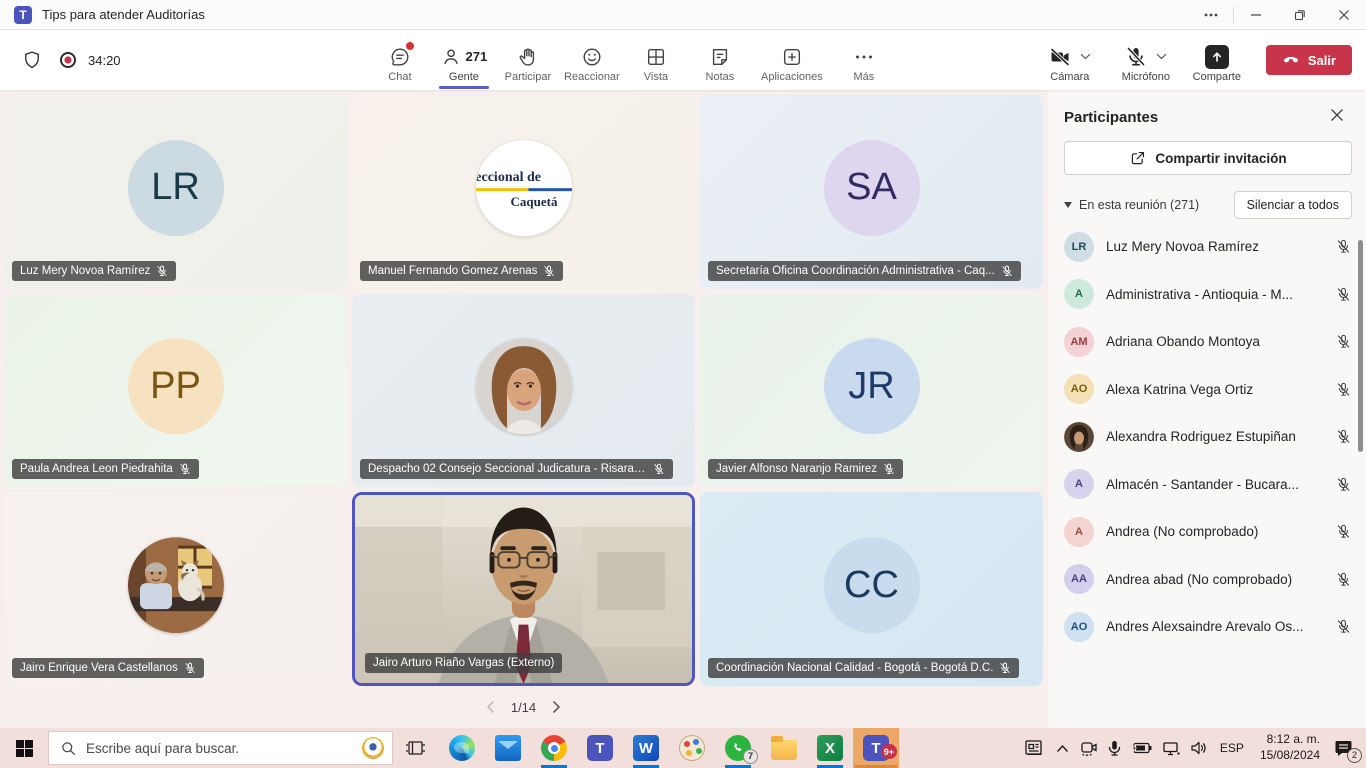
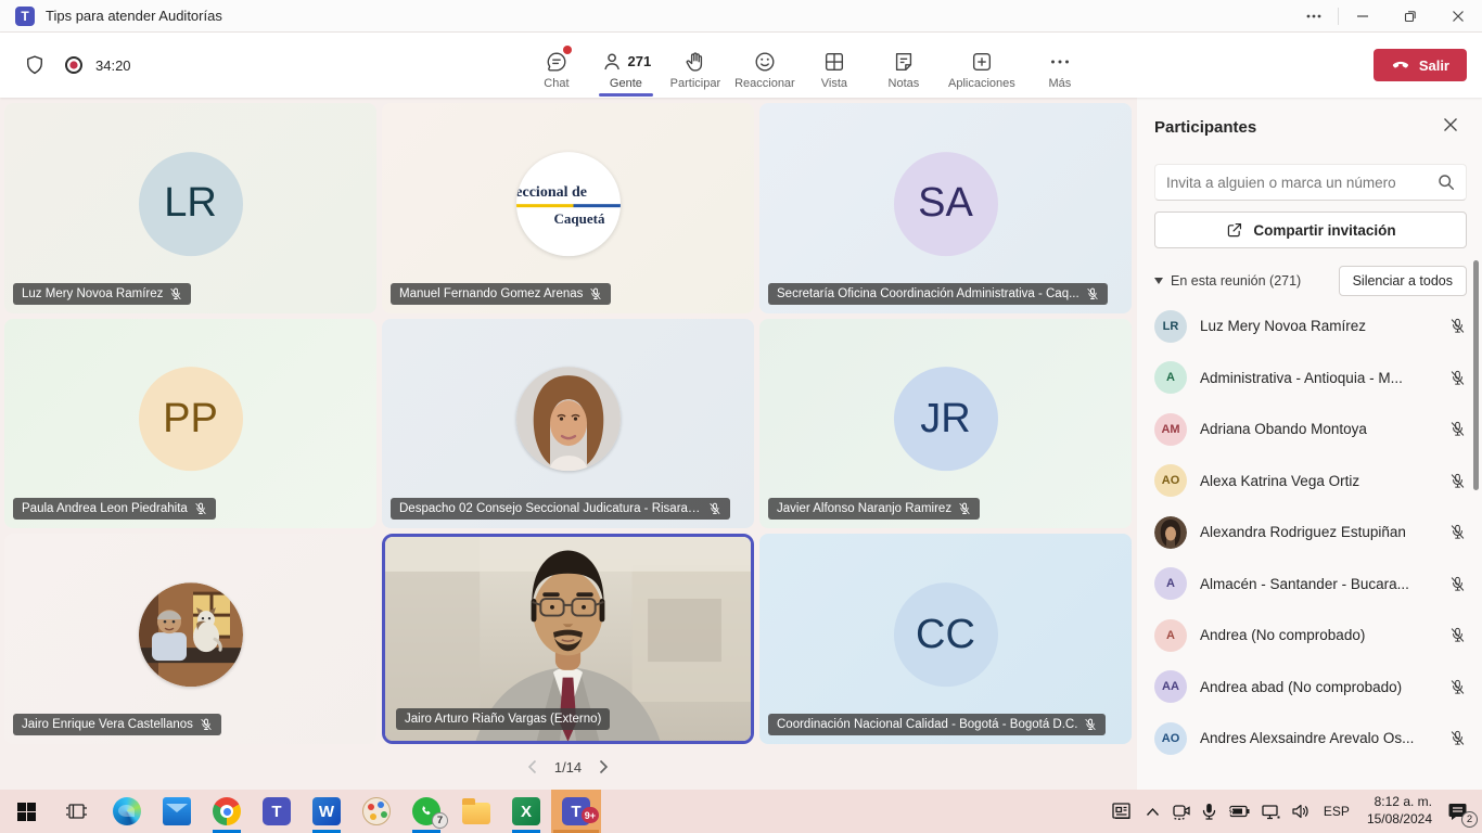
  T
  Tips para atender Auditorías
  34:20
  Chat
  271
  Gente
  Participar
  Reaccionar
  Vista
  Notas
  Aplicaciones
  Más
- Cámara
- Micrófono
- Comparte
  Salir
  LR
  Luz Mery Novoa Ramírez
  eccional de
  Caquetá
  Manuel Fernando Gomez Arenas
  SA
  Secretaría Oficina Coordinación Administrativa - Caq...
  PP
  Paula Andrea Leon Piedrahita
  Despacho 02 Consejo Seccional Judicatura - Risarald.
  JR
  Javier Alfonso Naranjo Ramirez
  Jairo Enrique Vera Castellanos
  Jairo Arturo Riaño Vargas (Externo)
  CC
  Coordinación Nacional Calidad - Bogotá - Bogotá D.C.
  1/14
  Participantes
+ Invita a alguien o marca un número
  Compartir invitación
  En esta reunión (271)
  Silenciar a todos
  LR
  Luz Mery Novoa Ramírez
  A
  Administrativa - Antioquia - M...
  AM
  Adriana Obando Montoya
  AO
  Alexa Katrina Vega Ortiz
  Alexandra Rodriguez Estupiñan
  A
  Almacén - Santander - Bucara...
  A
  Andrea (No comprobado)
  AA
  Andrea abad (No comprobado)
  AO
  Andres Alexsaindre Arevalo Os...
- Escribe aquí para buscar.
  T
  W
  7
  X
  T
  9+
  ESP
  8:12 a. m.
  15/08/2024
  2
